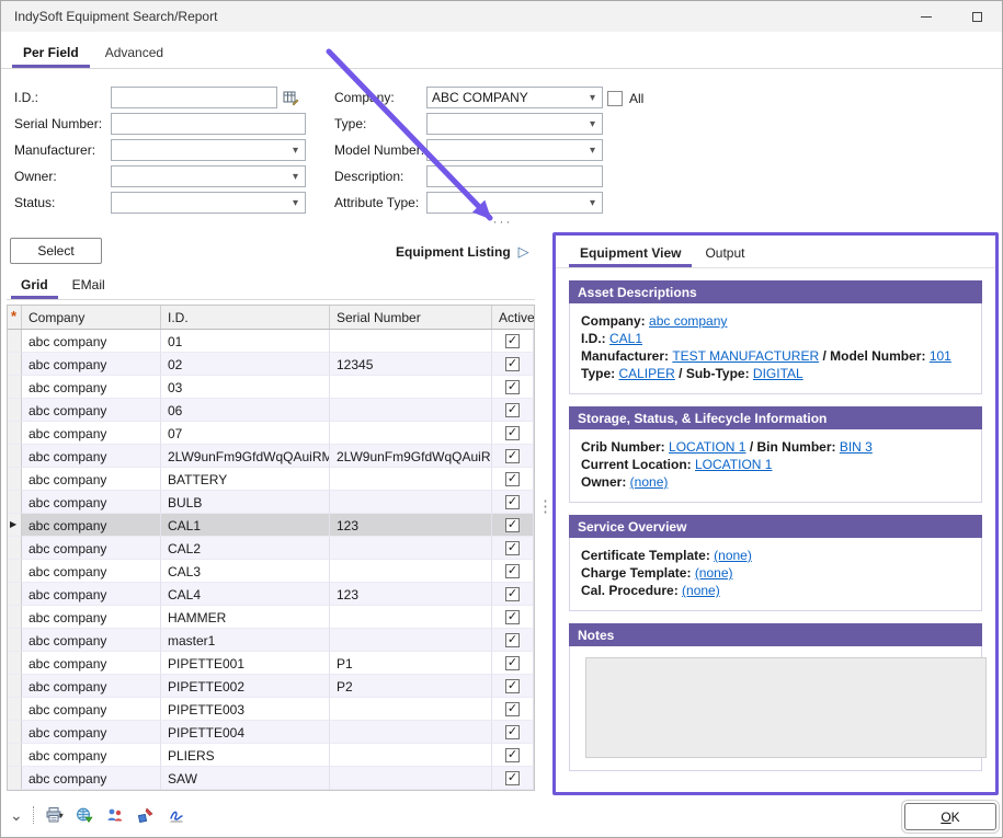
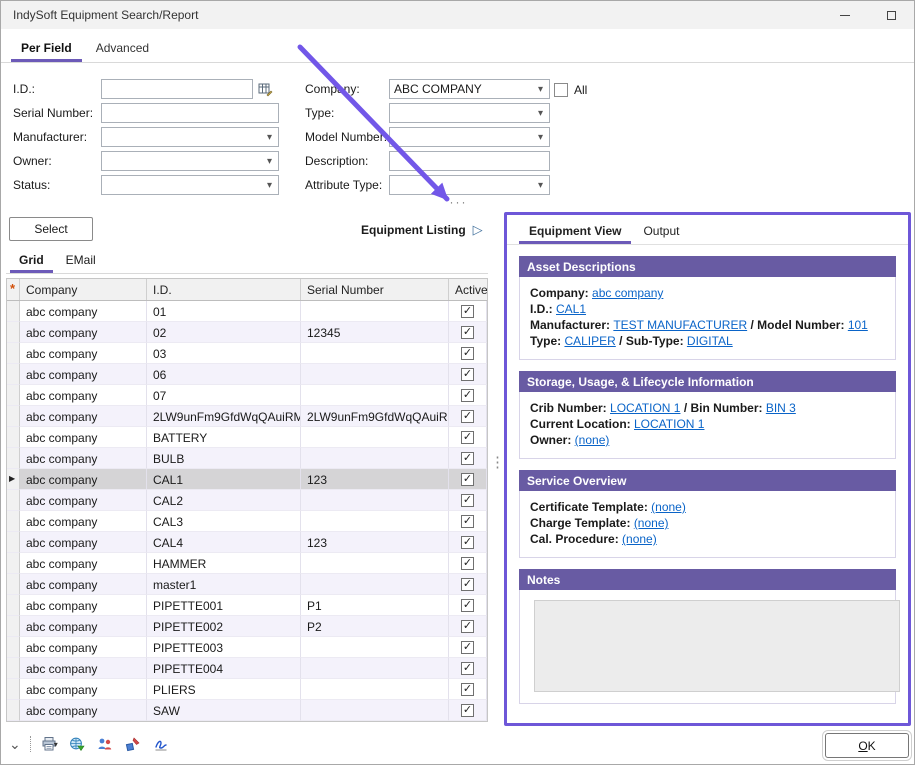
  IndySoft Equipment Search/Report
  Per Field
  Advanced
  I.D.:
  Compny:
  ABC COMPANY
  ▾
  Serial Number:
  Type:
  ▾
  Manufacturer:
  ▾
  Model Number
  ▾
  Owner:
  ▾
  Description:
  Status:
  ▾
  Attribute Type:
  ▾
  All
  ···
  Select
  Equipment Listing
  ▷
  Grid
  EMail
  *
  Company
  I.D.
  Serial Number
  Active
  abc company
  01
  ✓
  abc company
  02
  12345
  ✓
  abc company
  03
  ✓
  abc company
  06
  ✓
  abc company
  07
  ✓
  abc company
  2LW9unFm9GfdWqQAuiRM
  2LW9unFm9GfdWqQAuiR
  ✓
  abc company
  BATTERY
  ✓
  abc company
  BULB
  ✓
  ▶
  abc company
  CAL1
  123
  ✓
  abc company
  CAL2
  ✓
  abc company
  CAL3
  ✓
  abc company
  CAL4
  123
  ✓
  abc company
  HAMMER
  ✓
  abc company
  master1
  ✓
  abc company
  PIPETTE001
  P1
  ✓
  abc company
  PIPETTE002
  P2
  ✓
  abc company
  PIPETTE003
  ✓
  abc company
  PIPETTE004
  ✓
  abc company
  PLIERS
  ✓
  abc company
  SAW
  ✓
  ⋮
  Equipment View
  Output
  Asset Descriptions
  Company: abc company
  I.D.: CAL1
  Manufacturer: TEST MANUFACTURER / Model Number: 101
  Type: CALIPER / Sub-Type: DIGITAL
- Storage, Status, & Lifecycle Information
+ Storage, Usage, & Lifecycle Information
  Crib Number: LOCATION 1 / Bin Number: BIN 3
  Current Location: LOCATION 1
  Owner: (none)
  Service Overview
  Certificate Template: (none)
  Charge Template: (none)
  Cal. Procedure: (none)
  Notes
  ⌄
  ▾
  OK
